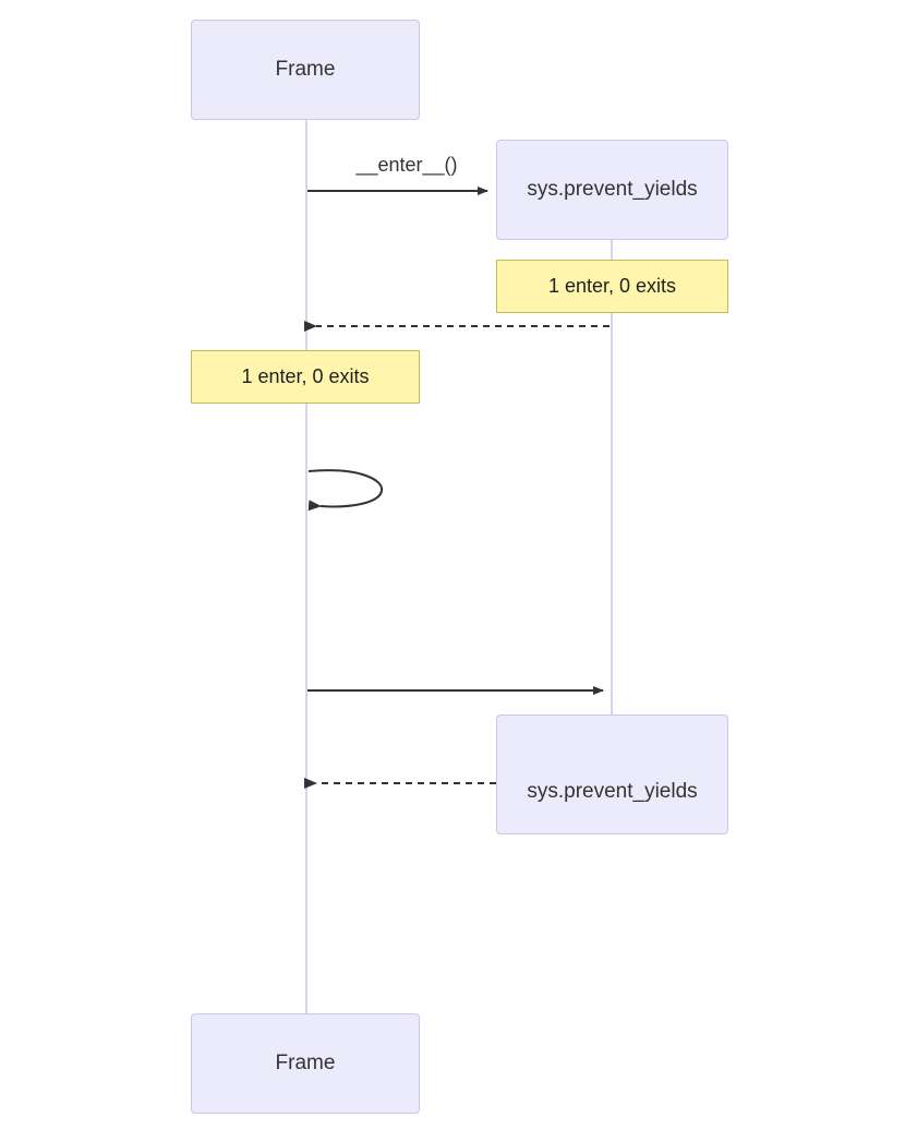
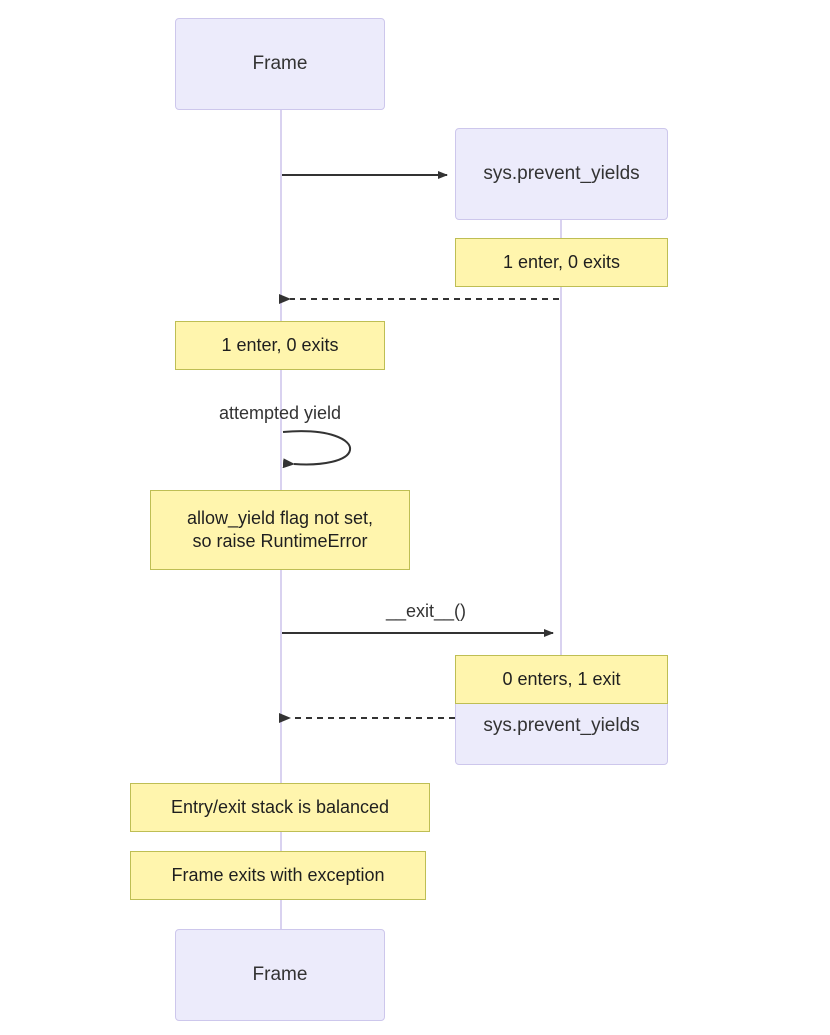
  Frame
  sys.prevent_yields
- __enter__()
  1 enter, 0 exits
  1 enter, 0 exits
+ attempted yield
+ allow_yield flag not set,
+ so raise RuntimeError
+ __exit__()
  sys.prevent_yields
+ 0 enters, 1 exit
+ Entry/exit stack is balanced
+ Frame exits with exception
  Frame
